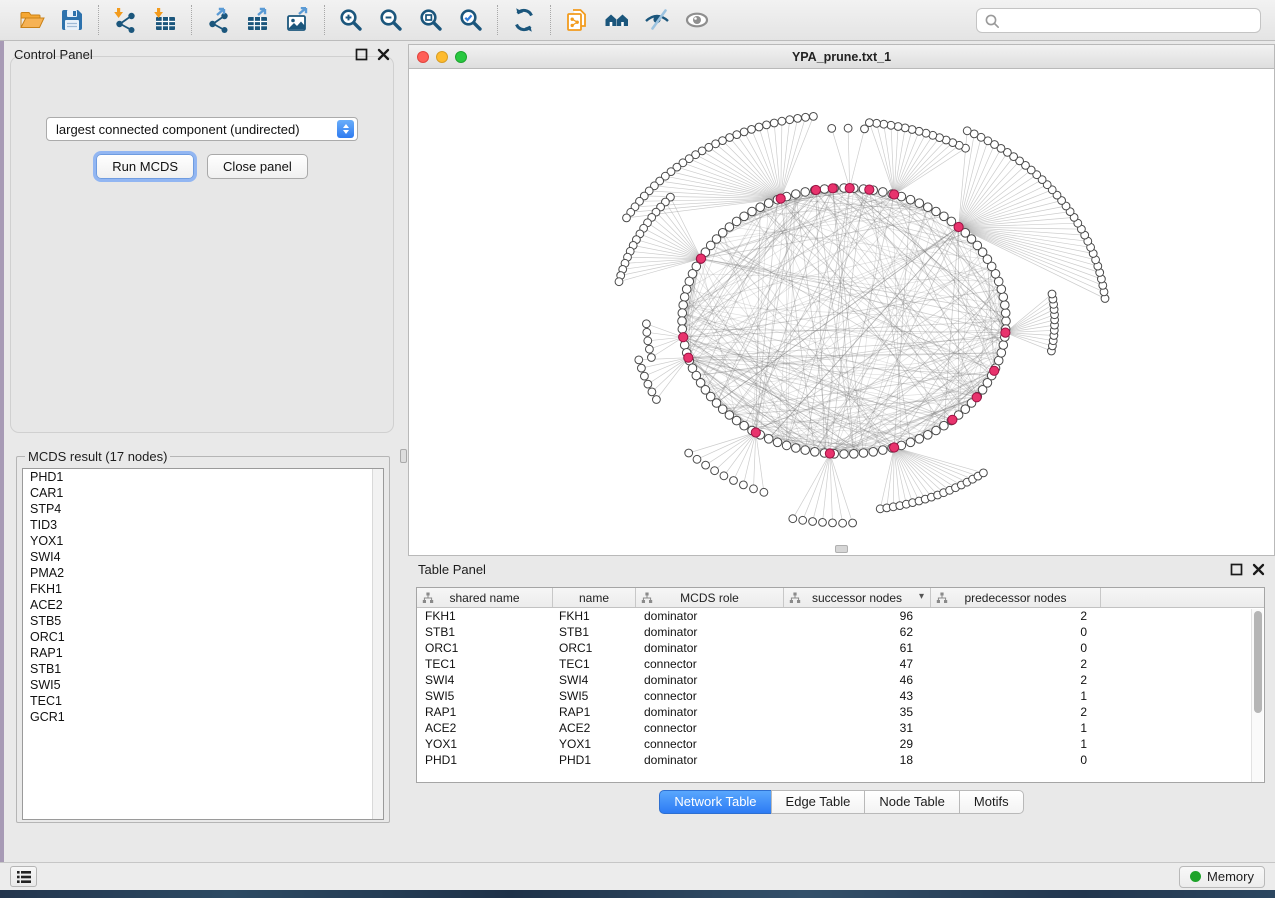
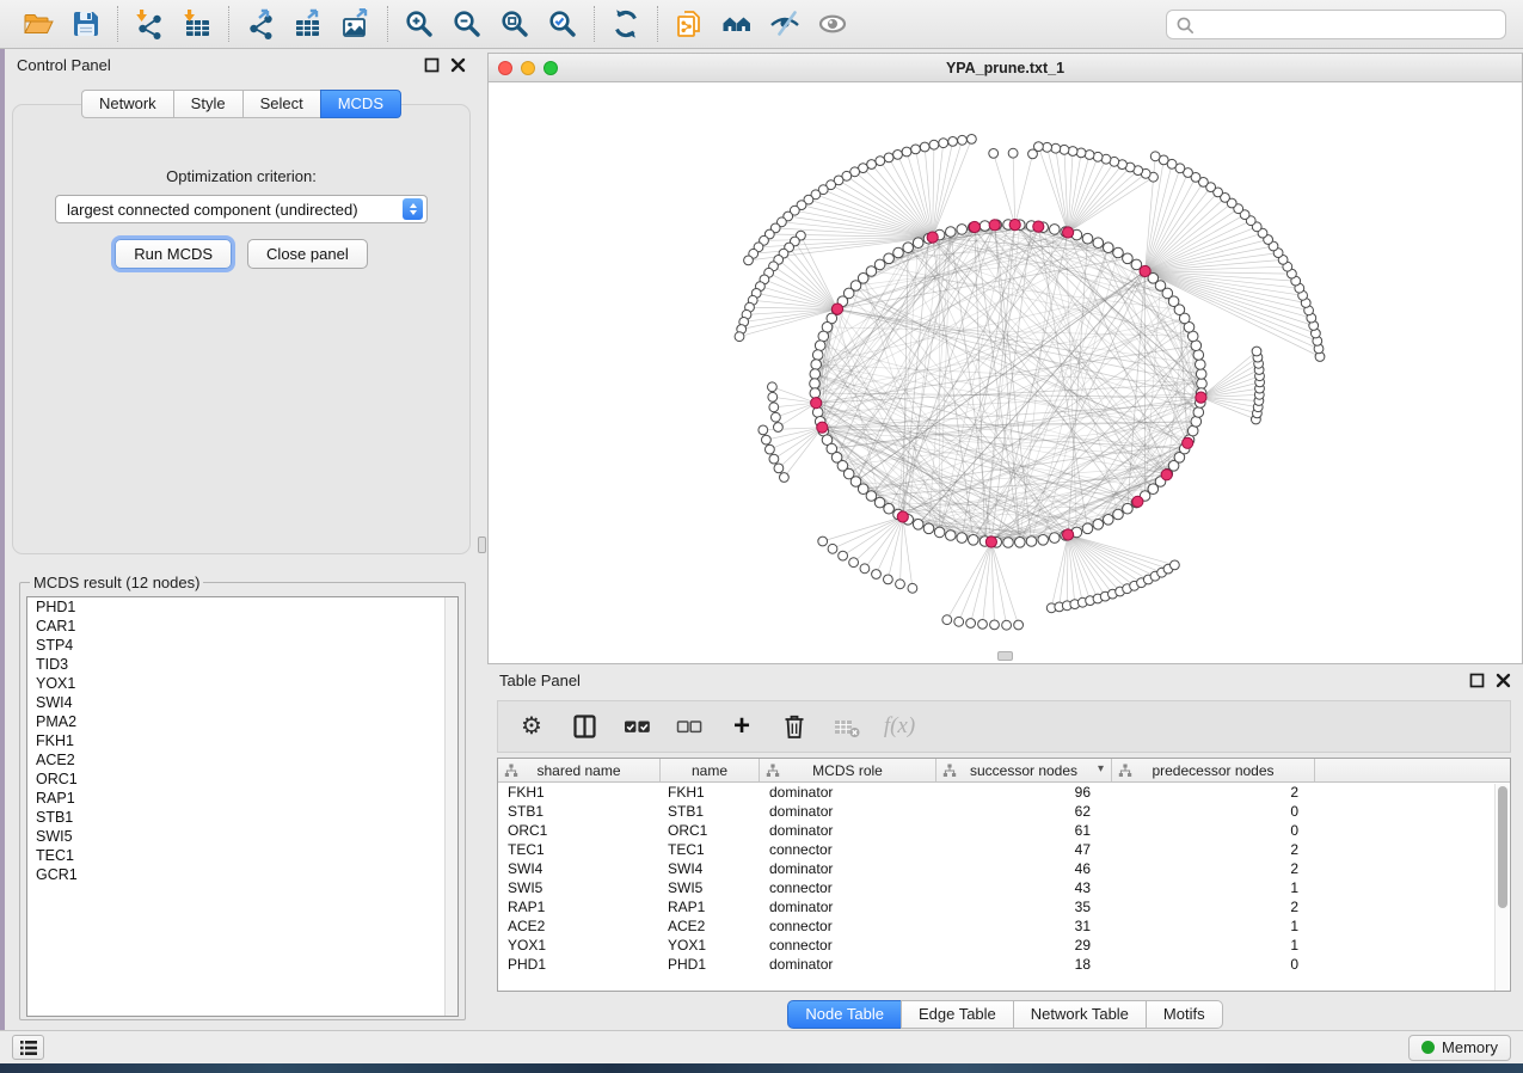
  Control Panel
+ Network
+ Style
+ Select
+ MCDS
+ Optimization criterion:
  largest connected component (undirected)
  Run MCDS
  Close panel
- MCDS result (17 nodes)
+ MCDS result (12 nodes)
  PHD1
  CAR1
  STP4
  TID3
  YOX1
  SWI4
  PMA2
  FKH1
  ACE2
- STB5
  ORC1
  RAP1
  STB1
  SWI5
  TEC1
  GCR1
  YPA_prune.txt_1
  Table Panel
+ ⚙
+ +
+ f(x)
  shared name
  name
  MCDS role
  successor nodes
  ▾
  predecessor nodes
  FKH1
  FKH1
  dominator
  96
  2
  STB1
  STB1
  dominator
  62
  0
  ORC1
  ORC1
  dominator
  61
  0
  TEC1
  TEC1
  connector
  47
  2
  SWI4
  SWI4
  dominator
  46
  2
  SWI5
  SWI5
  connector
  43
  1
  RAP1
  RAP1
  dominator
  35
  2
  ACE2
  ACE2
  connector
  31
  1
  YOX1
  YOX1
  connector
  29
  1
  PHD1
  PHD1
  dominator
  18
  0
- Network Table
+ Node Table
  Edge Table
- Node Table
+ Network Table
  Motifs
  Memory
